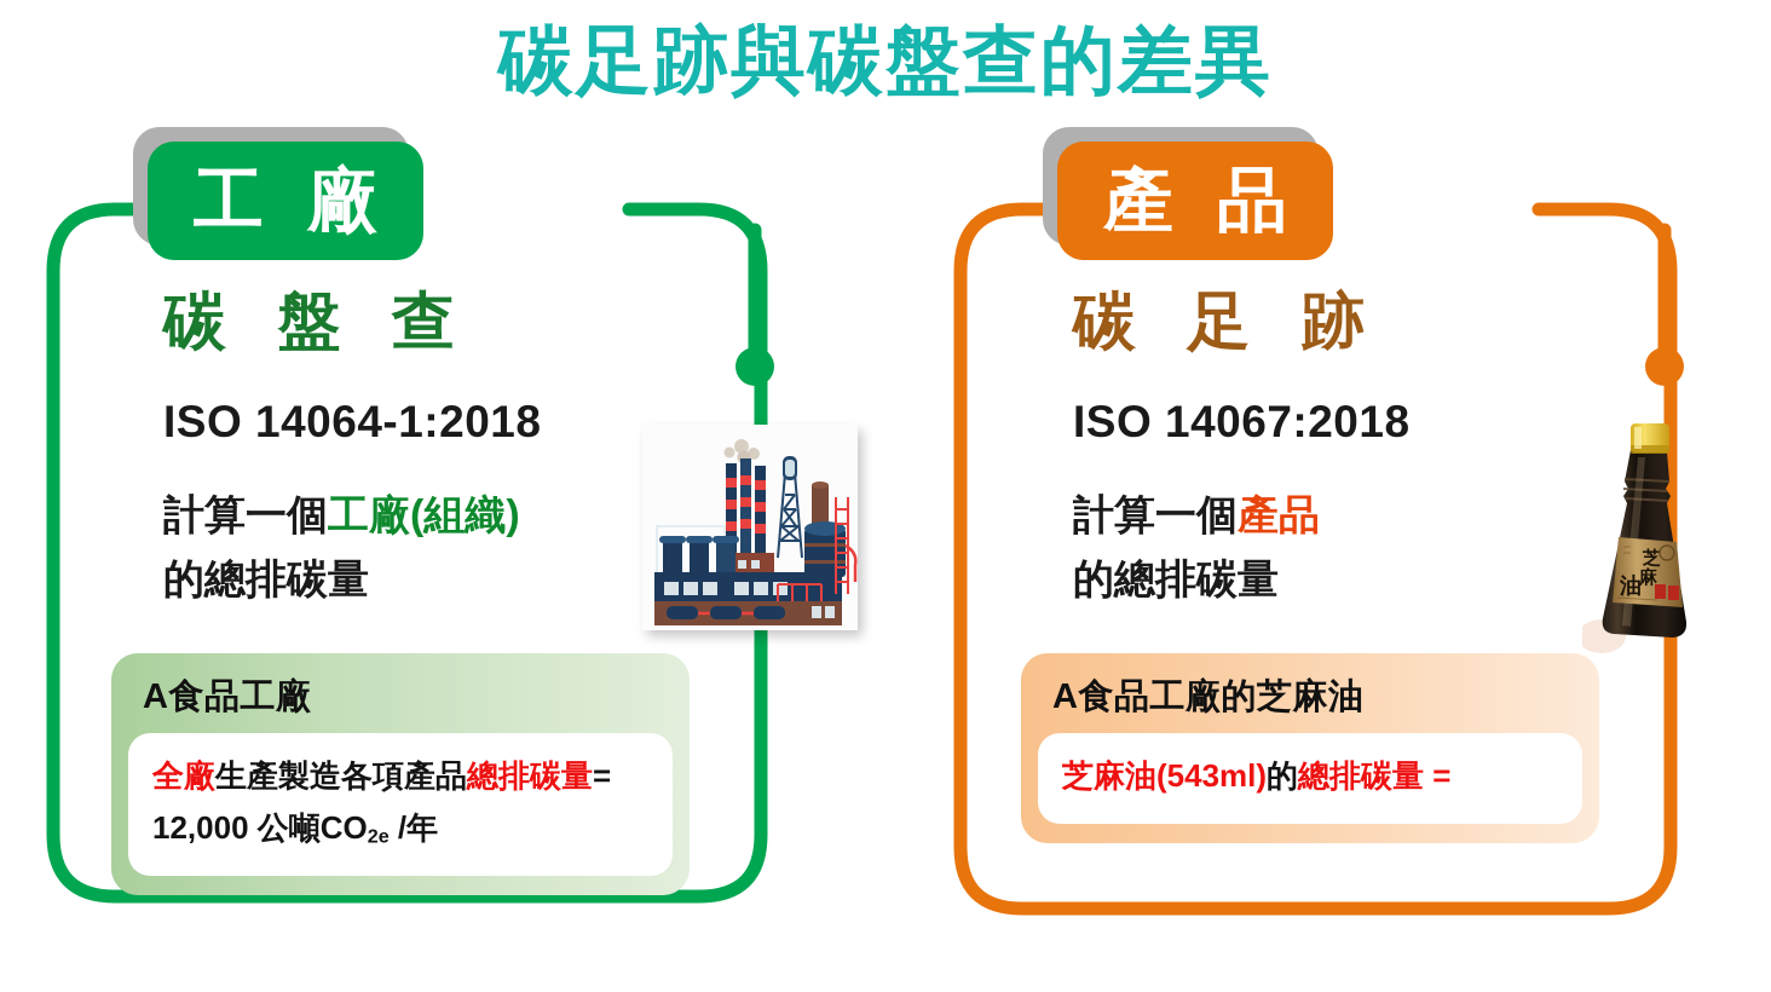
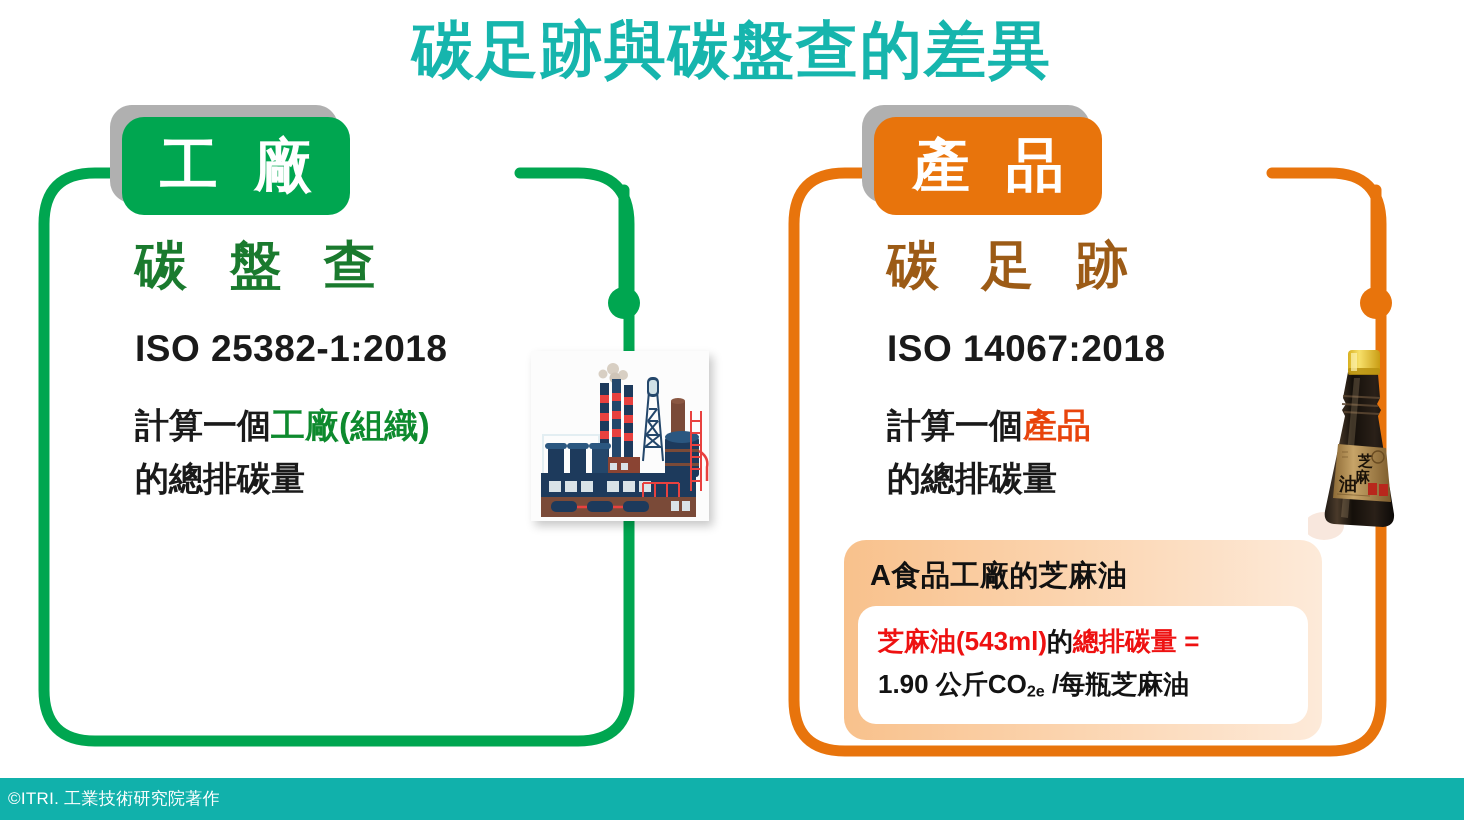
  碳足跡與碳盤查的差異
  工 廠
  碳 盤 查
- ISO 14064-1:2018
+ ISO 25382-1:2018
  計算一個工廠(組織)
  的總排碳量
- A食品工廠
- 全廠生產製造各項產品總排碳量=
- 12,000 公噸CO2e /年
  產 品
  碳 足 跡
  ISO 14067:2018
  計算一個產品
  的總排碳量
  A食品工廠的芝麻油
  芝麻油(543ml)的總排碳量 =
+ 1.90 公斤CO2e /每瓶芝麻油
  芝
  麻
  油
+ ©ITRI. 工業技術研究院著作
